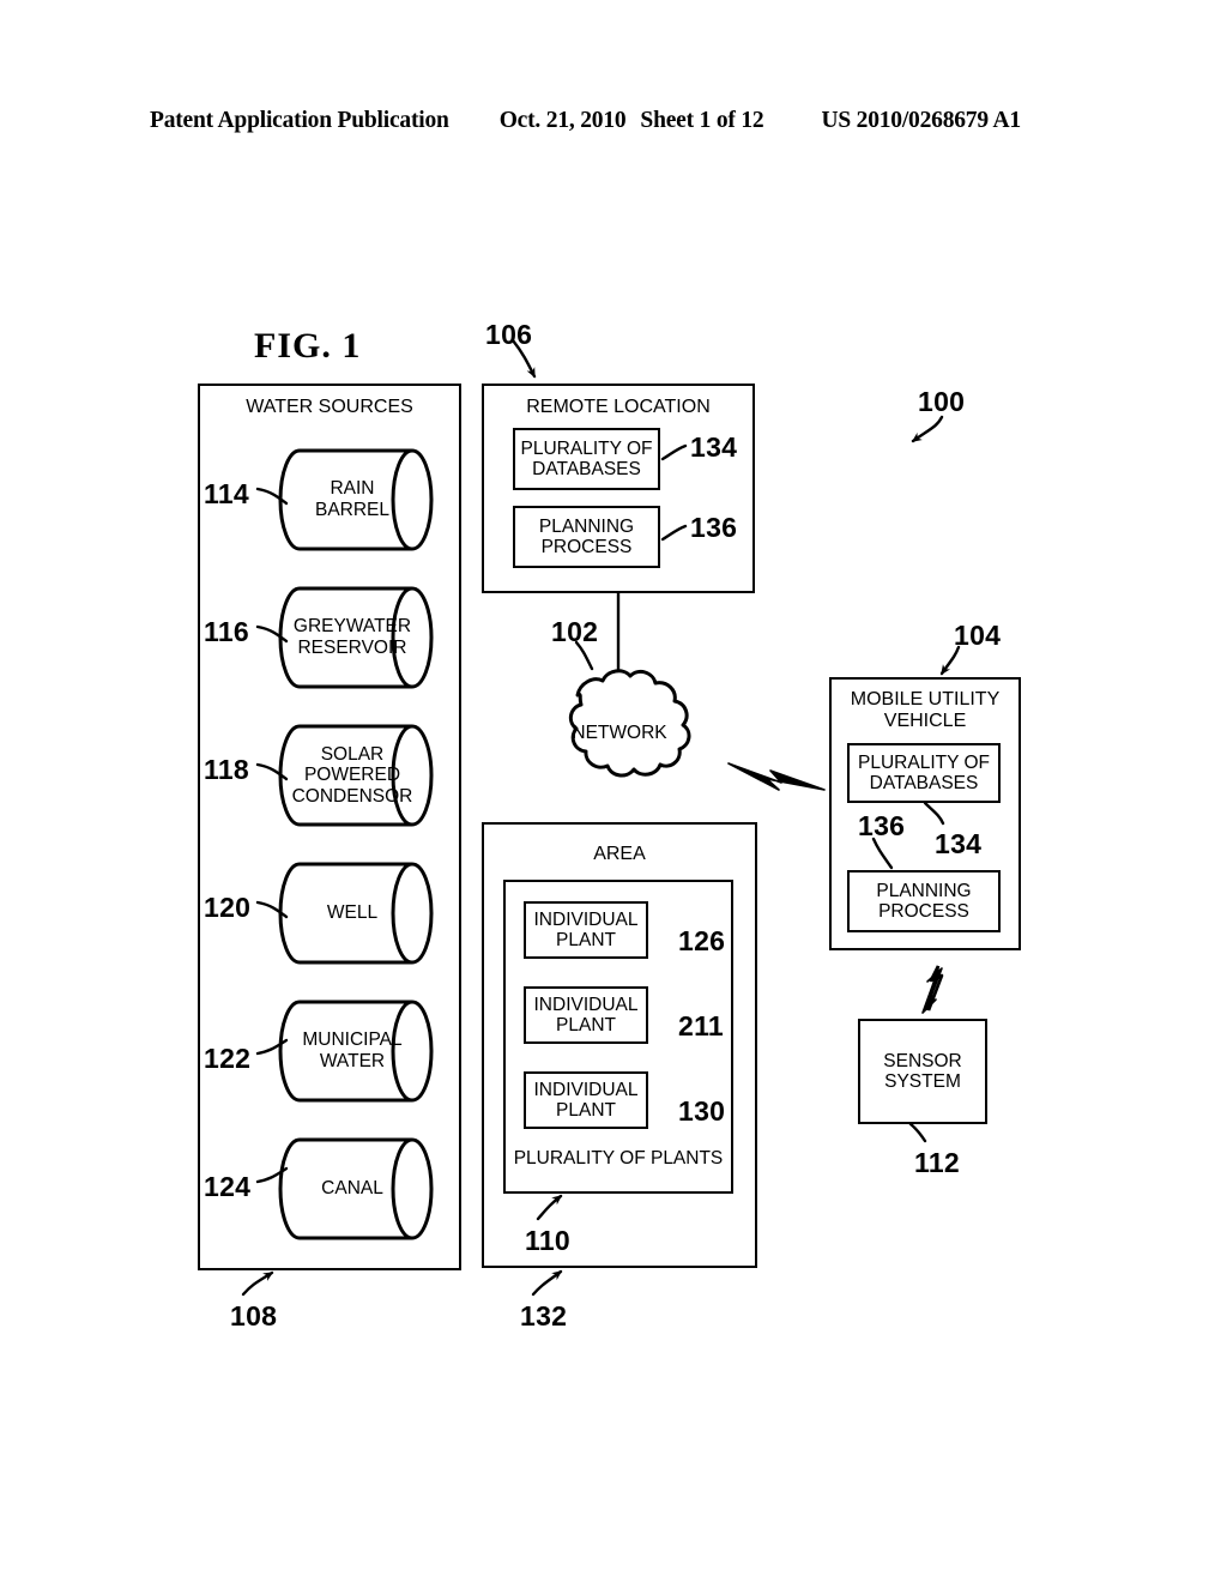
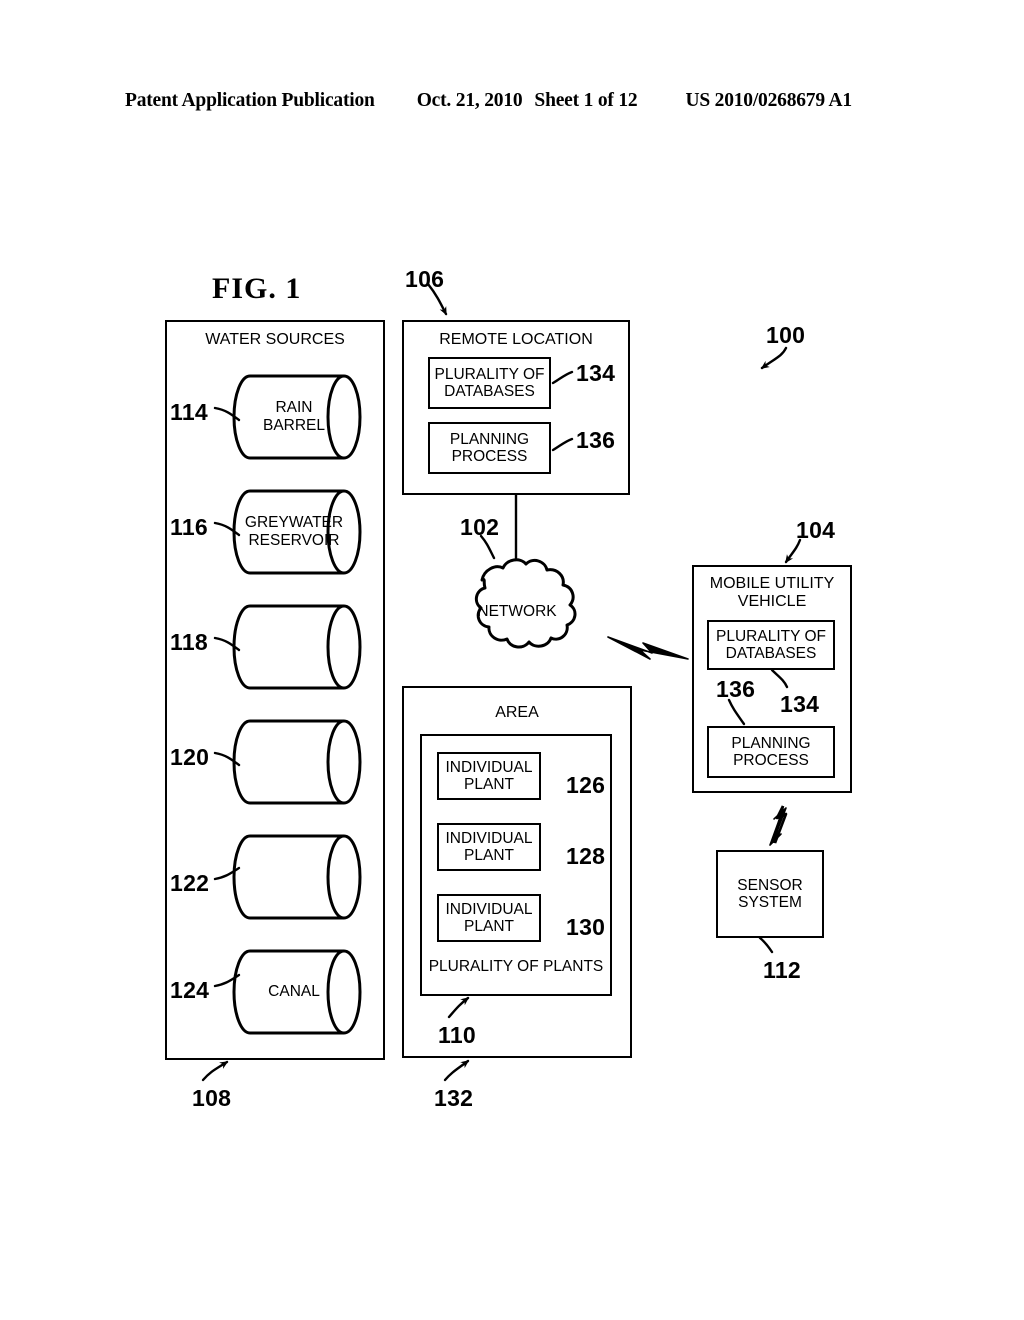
  Patent Application Publication
  Oct. 21, 2010
  Sheet 1 of 12
  US 2010/0268679 A1
  FIG. 1
  WATER SOURCES
  RAIN
  BARREL
  GREYWATER
  RESERVOIR
- SOLAR
- POWERED
- CONDENSOR
- WELL
- MUNICIPAL
- WATER
  CANAL
  114
  116
  118
  120
  122
  124
  108
  REMOTE LOCATION
  PLURALITY OF
  DATABASES
  PLANNING
  PROCESS
  106
  134
  136
  NETWORK
  102
  AREA
  PLURALITY OF PLANTS
  INDIVIDUAL
  PLANT
  INDIVIDUAL
  PLANT
  INDIVIDUAL
  PLANT
  126
- 211
+ 128
  130
  110
  132
  MOBILE UTILITY
  VEHICLE
  PLURALITY OF
  DATABASES
  PLANNING
  PROCESS
  104
  136
  134
  SENSOR
  SYSTEM
  112
  100
